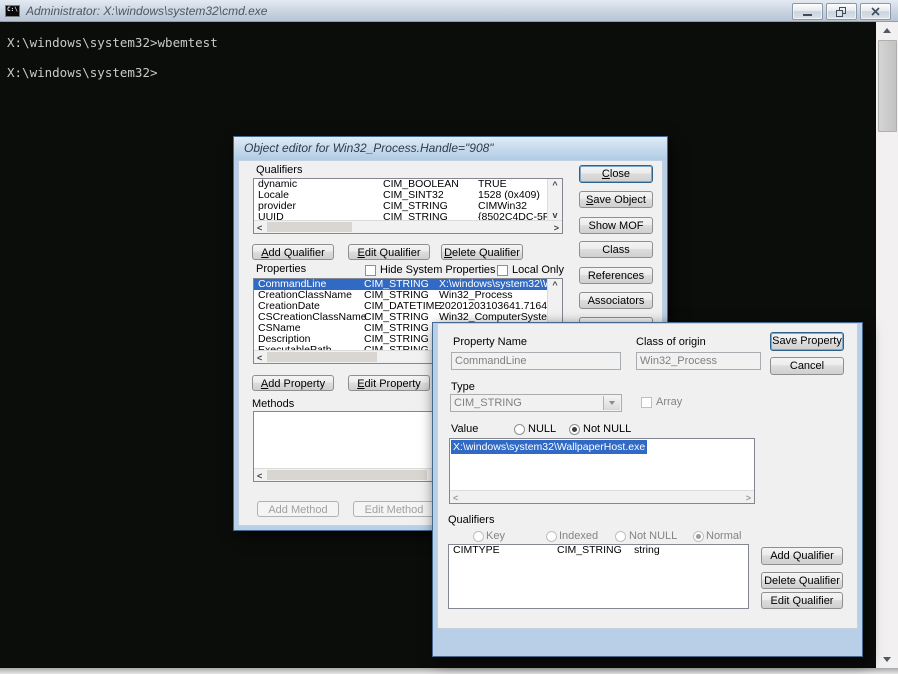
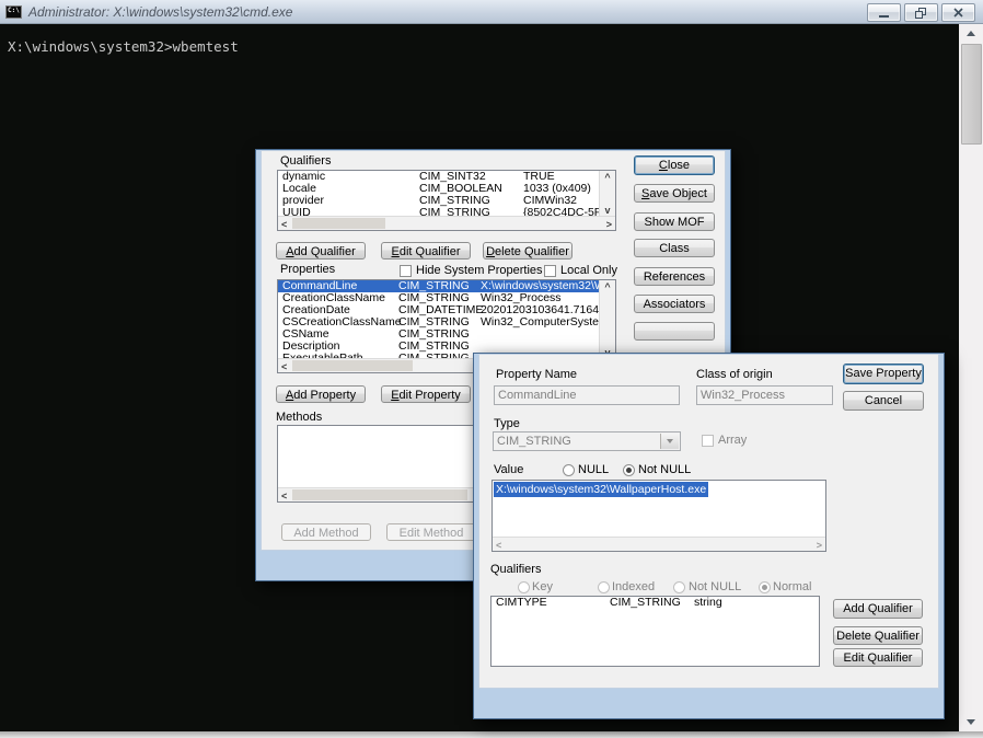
  Administrator: X:\windows\system32\cmd.exe
  X:\windows\system32>wbemtest
- X:\windows\system32>
- Object editor for Win32_Process.Handle="908"
  Qualifiers
  dynamic
- CIM_BOOLEAN
+ CIM_SINT32
  TRUE
  Locale
- CIM_SINT32
+ CIM_BOOLEAN
- 1528 (0x409)
+ 1033 (0x409)
  provider
  CIM_STRING
  CIMWin32
  UUID
  CIM_STRING
  ^
  v
  <
  >
  Add Qualifier
  Edit Qualifier
  Delete Qualifier
  Properties
  Hide System Properties
  Local Only
  CommandLine
  CIM_STRING
  CreationClassName
  CIM_STRING
  Win32_Process
  CreationDate
  CIM_DATETIME
  20201203103641.7164
  CSCreationClassName
  CIM_STRING
  Win32_ComputerSyste
  CSName
  CIM_STRING
  Description
  CIM_STRING
  ^
  <
  Add Property
  Edit Property
  Methods
  <
  Add Method
  Edit Method
  Close
  Save Object
  Show MOF
  Class
  References
  Associators
  Property Name
  CommandLine
  Class of origin
  Win32_Process
  Save Property
  Cancel
  Type
  CIM_STRING
  Array
  Value
  NULL
  Not NULL
  X:\windows\system32\WallpaperHost.exe
  <
  >
  Qualifiers
  Key
  Indexed
  Not NULL
  Normal
  CIMTYPE
  CIM_STRING
  string
  Add Qualifier
  Delete Qualifier
  Edit Qualifier
